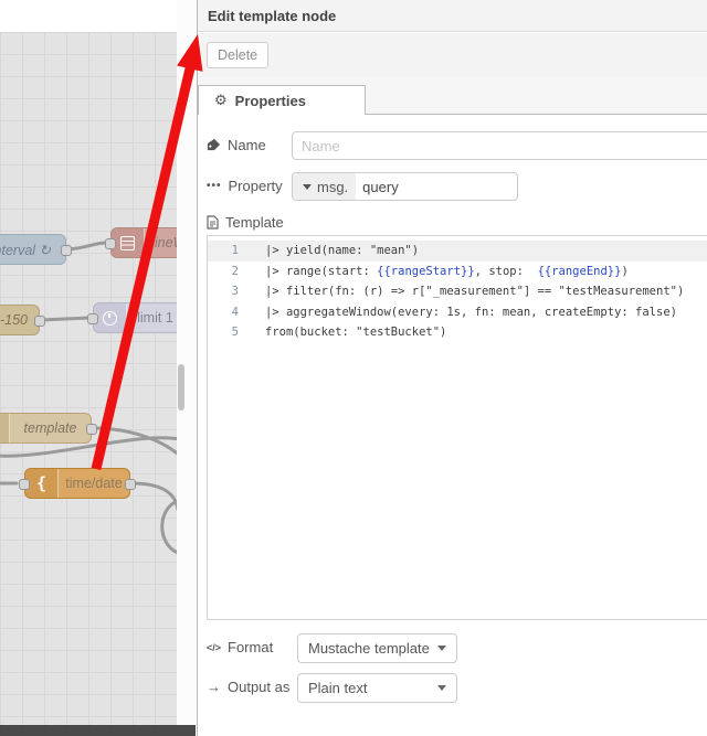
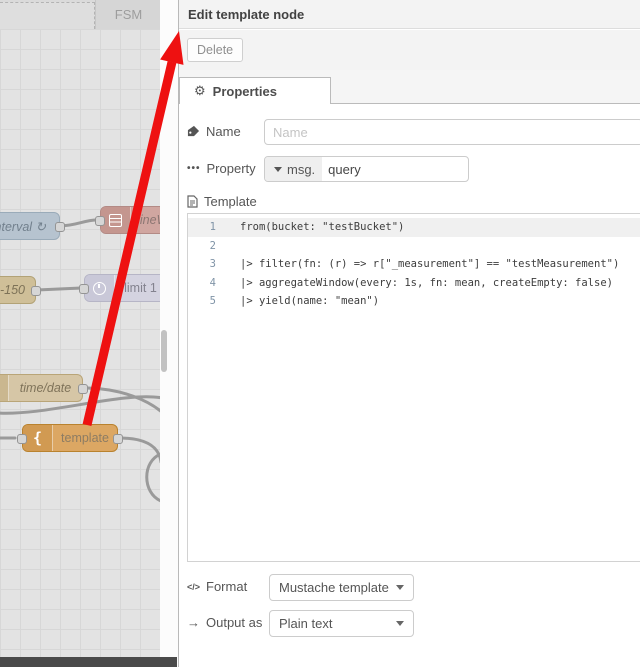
+ FSM
  terval ↻
  -150
- template
+ time/date
  {
- time/date
+ template
  Edit template node
  Delete
  ⚙
  Properties
  Name
  Name
  •••
  Property
  msg.
  query
  Template
  1
- |> yield(name: "mean")
+ from(bucket: "testBucket")
  2
- |> range(start: {{rangeStart}}, stop: {{rangeEnd}})
  3
  |> filter(fn: (r) => r["_measurement"] == "testMeasurement")
  4
  |> aggregateWindow(every: 1s, fn: mean, createEmpty: false)
  5
- from(bucket: "testBucket")
+ |> yield(name: "mean")
  </>
  Format
  Mustache template
  →
  Output as
  Plain text
